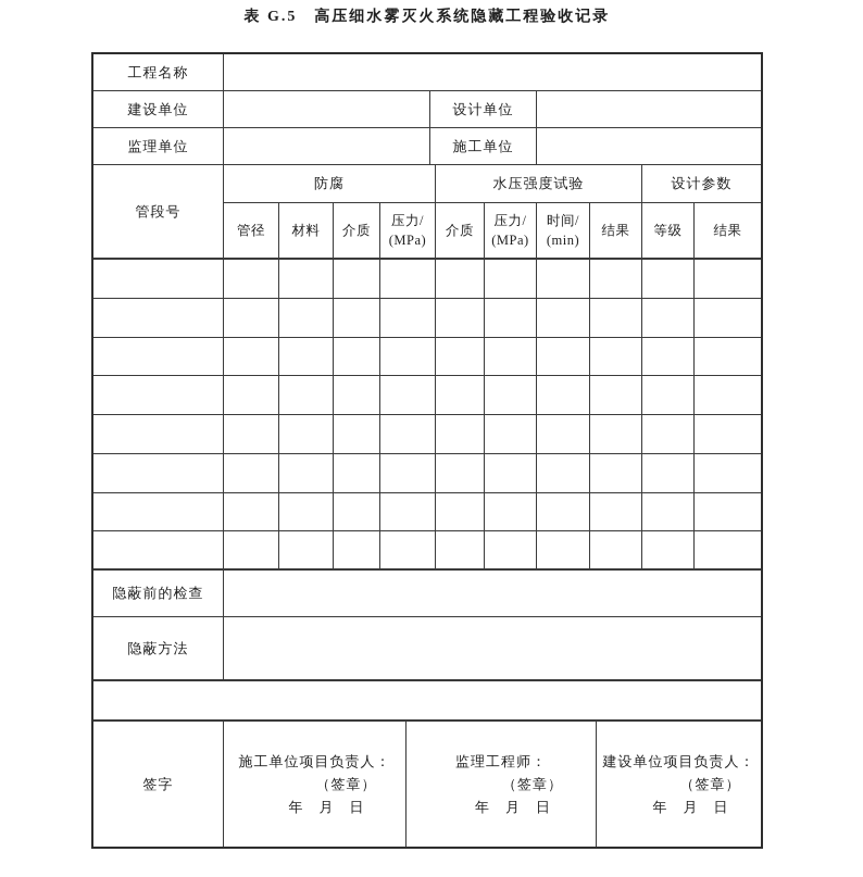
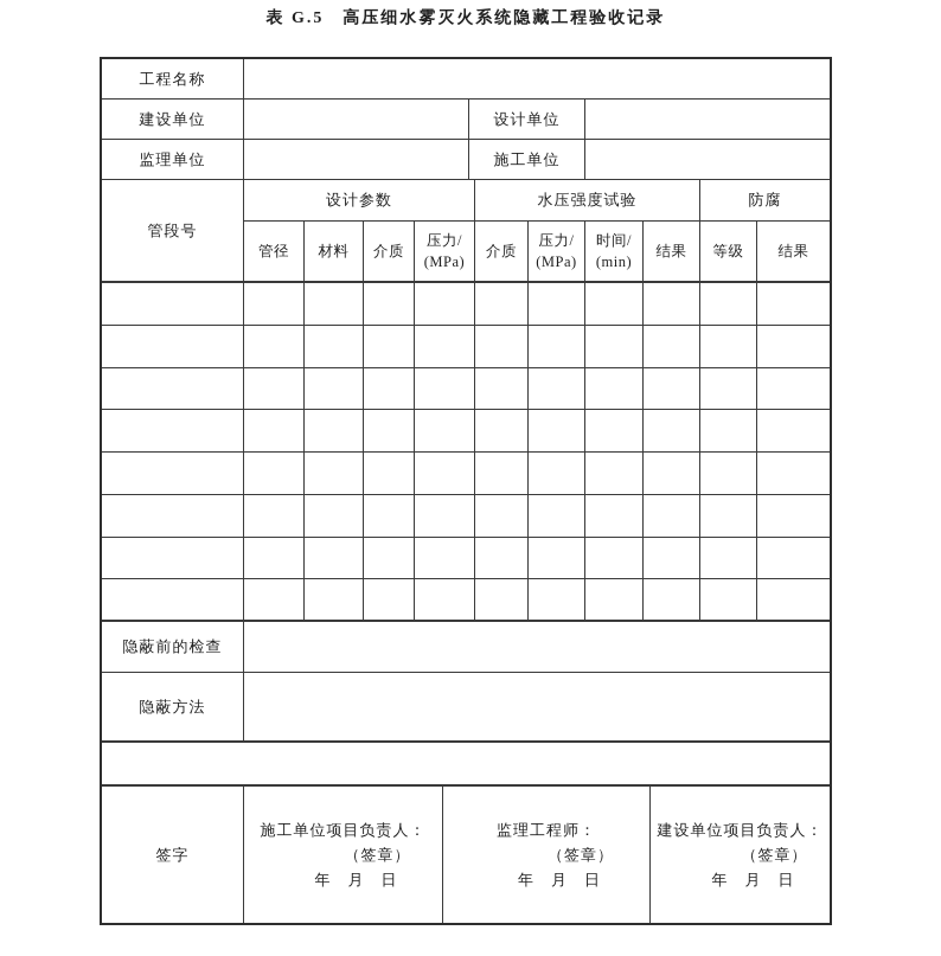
  表 G.5 高压细水雾灭火系统隐藏工程验收记录
  工程名称
  建设单位
  设计单位
  监理单位
  施工单位
  管段号
- 防腐
+ 设计参数
  水压强度试验
- 设计参数
+ 防腐
  管径
  材料
  介质
  压力/
  (MPa)
  介质
  压力/
  (MPa)
  时间/
  (min)
  结果
  等级
  结果
  隐蔽前的检查
  隐蔽方法
  签字
  施工单位项目负责人：
  （签章）
  年 月 日
  监理工程师：
  （签章）
  年 月 日
  建设单位项目负责人：
  （签章）
  年 月 日
